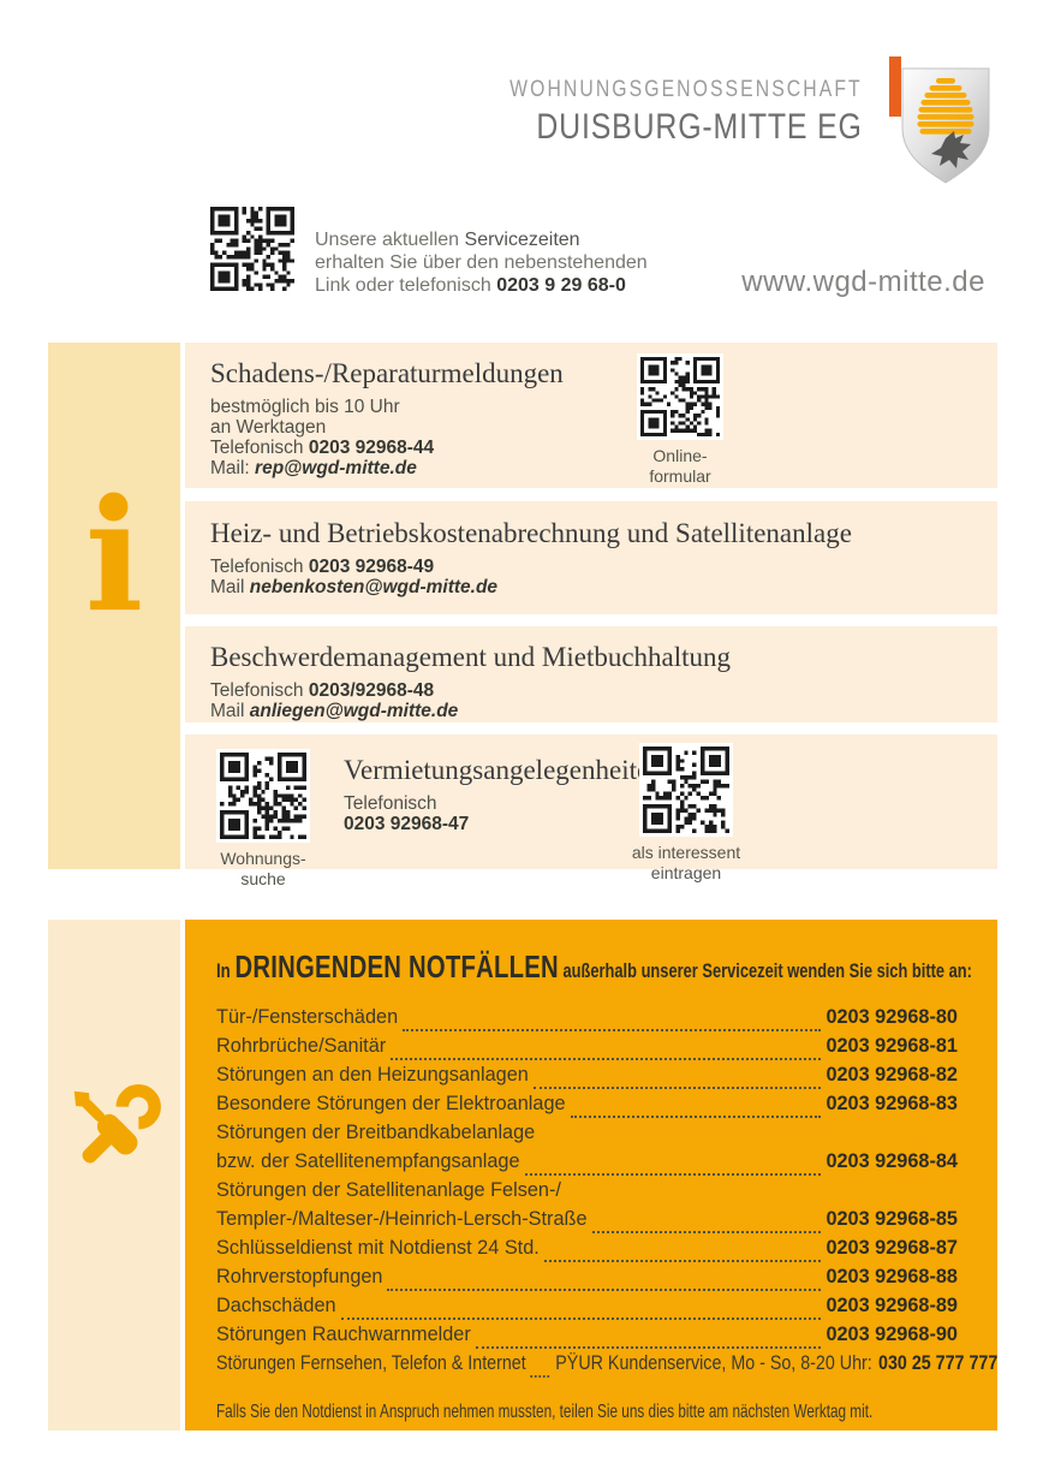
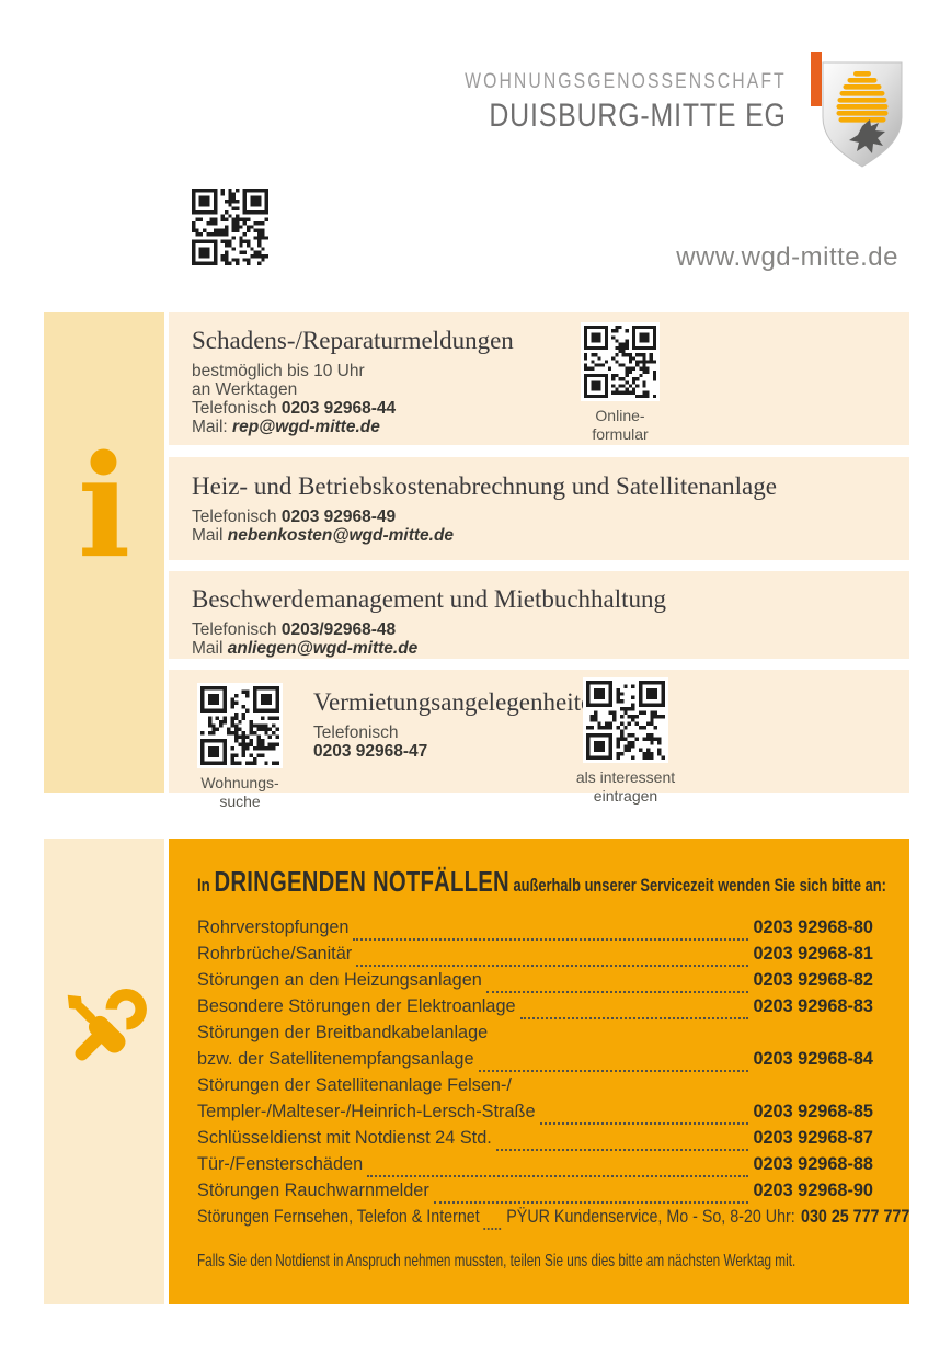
  WOHNUNGSGENOSSENSCHAFT
  DUISBURG-MITTE EG
- Unsere aktuellen Servicezeiten
- erhalten Sie über den nebenstehenden
- Link oder telefonisch 0203 9 29 68-0
  www.wgd-mitte.de
  i
  Schadens-/Reparaturmeldungen
  bestmöglich bis 10 Uhr
  an Werktagen
  Telefonisch 0203 92968-44
  Mail: rep@wgd-mitte.de
  Online-
  formular
  Heiz- und Betriebskostenabrechnung und Satellitenanlage
  Telefonisch 0203 92968-49
  Mail nebenkosten@wgd-mitte.de
  Beschwerdemanagement und Mietbuchhaltung
  Telefonisch 0203/92968-48
  Mail anliegen@wgd-mitte.de
  Wohnungs-
  suche
  Vermietungsangelegenheit
  Telefonisch
  0203 92968-47
  als interessent
  eintragen
  In DRINGENDEN NOTFÄLLEN außerhalb unserer Servicezeit wenden Sie sich bitte an:
- Tür-/Fensterschäden
+ Rohrverstopfungen
  0203 92968-80
  Rohrbrüche/Sanitär
  0203 92968-81
  Störungen an den Heizungsanlagen
  0203 92968-82
  Besondere Störungen der Elektroanlage
  0203 92968-83
  Störungen der Breitbandkabelanlage
  bzw. der Satellitenempfangsanlage
  0203 92968-84
  Störungen der Satellitenanlage Felsen-/
  Templer-/Malteser-/Heinrich-Lersch-Straße
  0203 92968-85
  Schlüsseldienst mit Notdienst 24 Std.
  0203 92968-87
- Rohrverstopfungen
+ Tür-/Fensterschäden
  0203 92968-88
- Dachschäden
- 0203 92968-89
  Störungen Rauchwarnmelder
  0203 92968-90
  Störungen Fernsehen, Telefon & Internet
  PŸUR Kundenservice, Mo - So, 8-20 Uhr:
  030 25 777 777
  Falls Sie den Notdienst in Anspruch nehmen mussten, teilen Sie uns dies bitte am nächsten Werktag mit.
